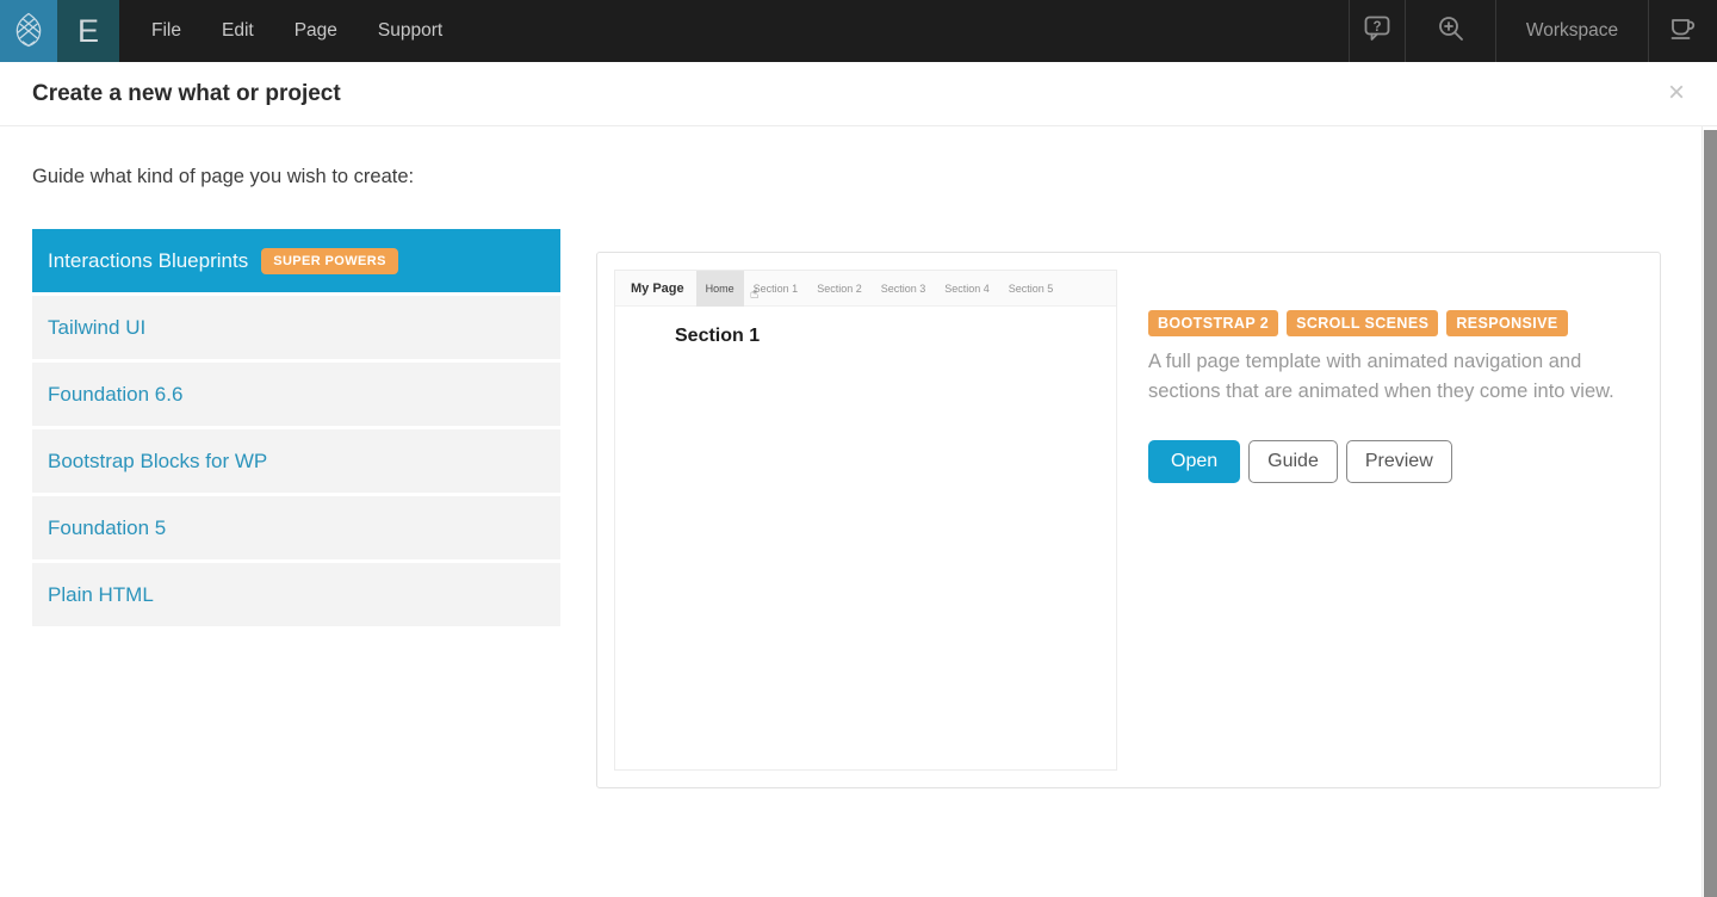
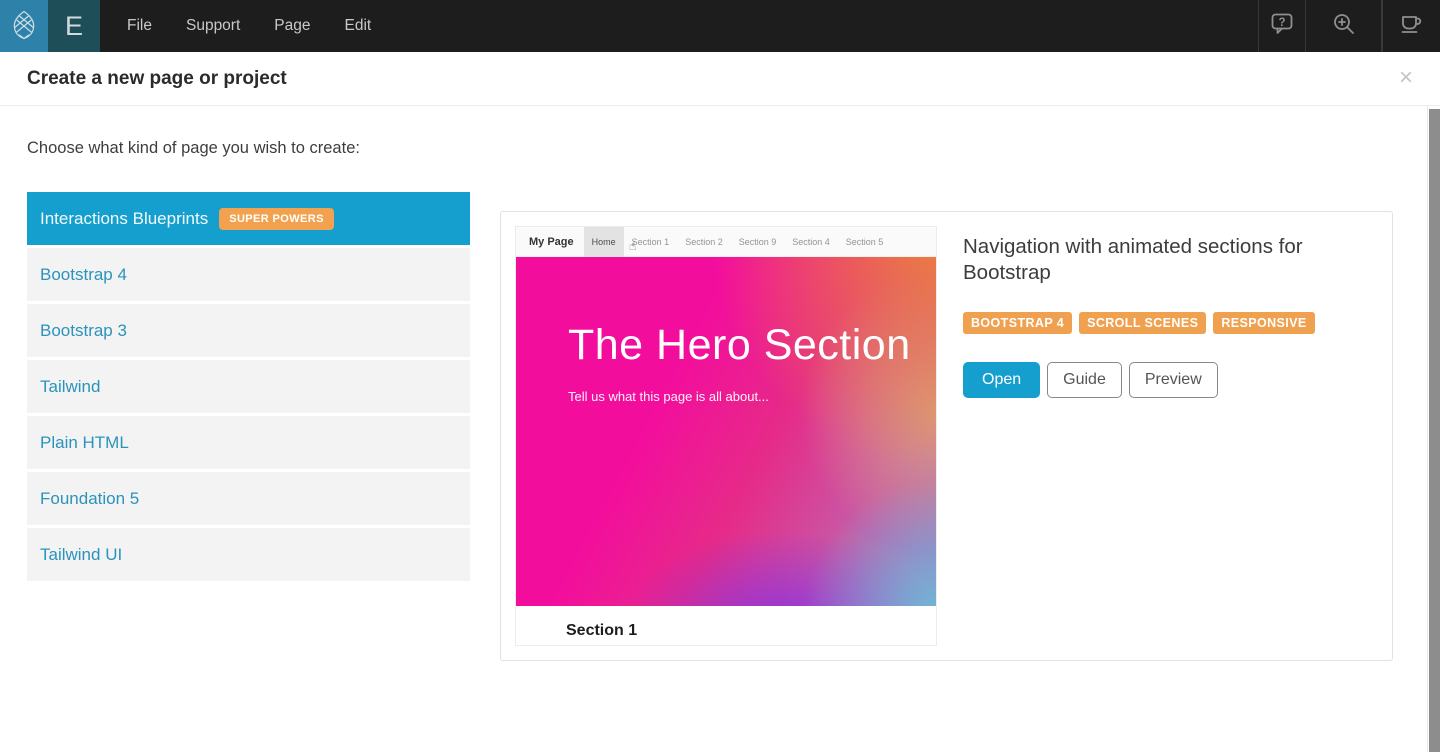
  E
  File
- Edit
+ Support
  Page
- Support
+ Edit
  ?
- Workspace
- Create a new what or project
+ Create a new page or project
  ×
- Guide what kind of page you wish to create:
+ Choose what kind of page you wish to create:
  Interactions Blueprints
  SUPER POWERS
+ Bootstrap 4
+ Bootstrap 3
+ Tailwind
- Tailwind UI
+ Plain HTML
- Foundation 6.6
- Bootstrap Blocks for WP
  Foundation 5
- Plain HTML
+ Tailwind UI
  My Page
  Home
  Section 1
  Section 2
- Section 3
+ Section 9
  Section 4
  Section 5
  ☝
+ The Hero Section
+ Tell us what this page is all about...
  Section 1
+ Navigation with animated sections for Bootstrap
- BOOTSTRAP 2
+ BOOTSTRAP 4
  SCROLL SCENES
  RESPONSIVE
- A full page template with animated navigation and sections that are animated when they come into view.
  Open
  Guide
  Preview
